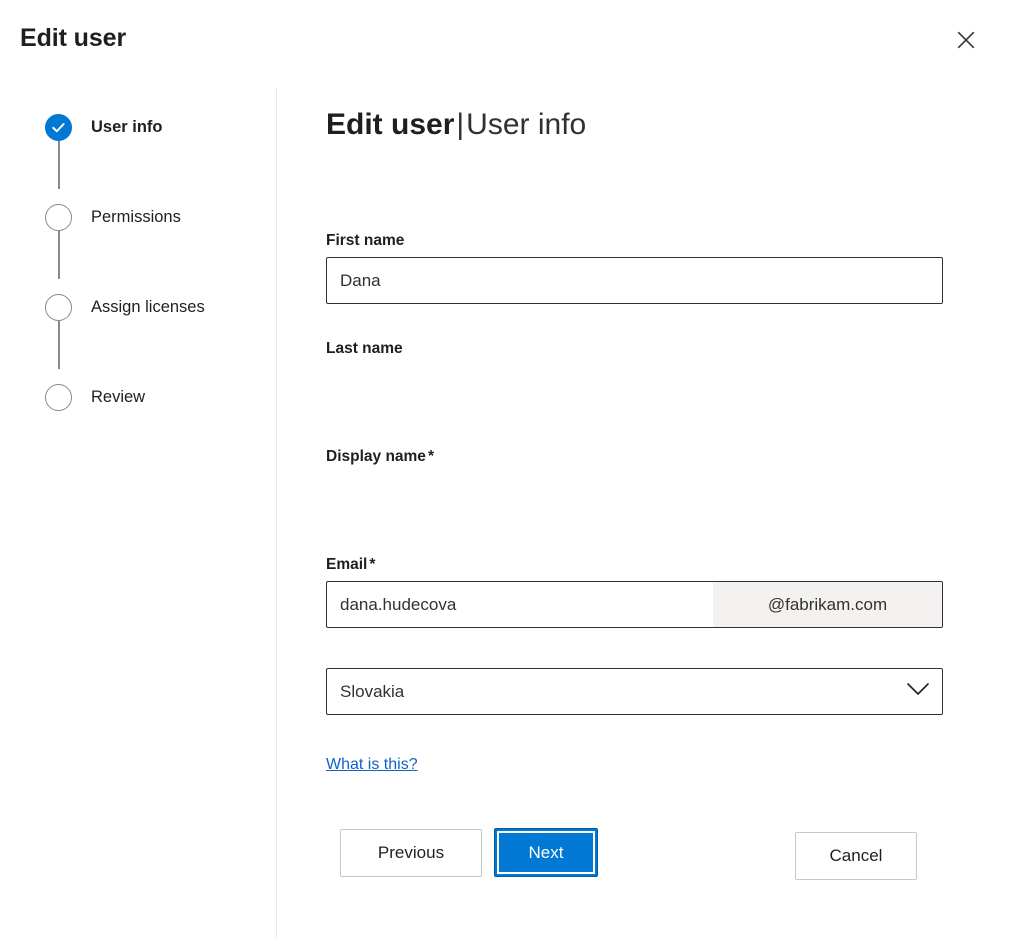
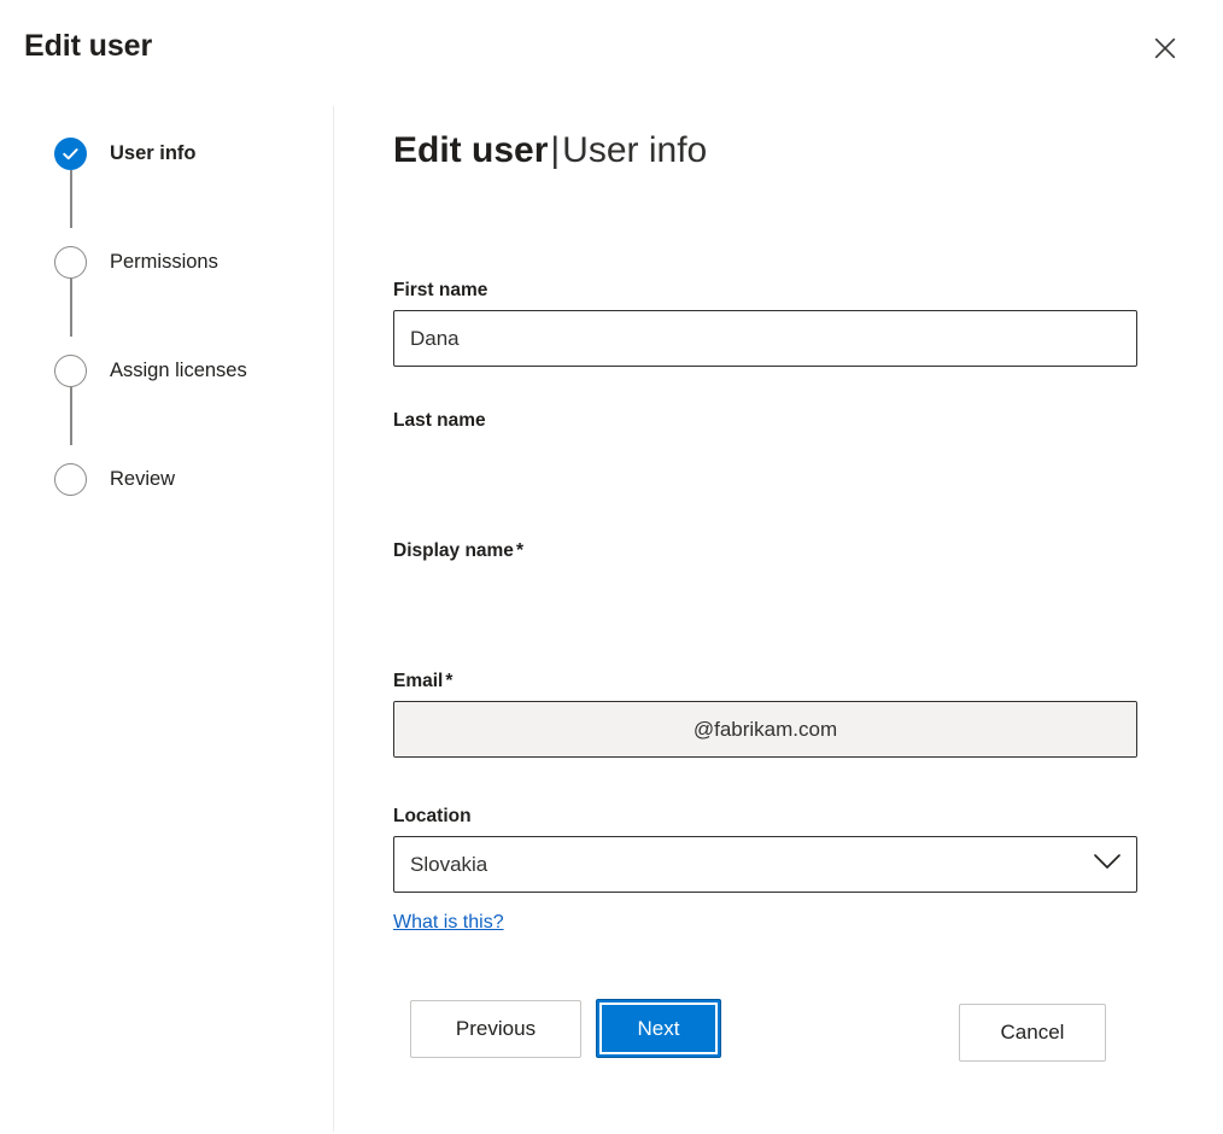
  Edit user
  User info
  Permissions
  Assign licenses
  Review
  Edit user|User info
  First name
  Dana
  Last name
  Display name*
  Email*
- dana.hudecova
  @fabrikam.com
+ Location
  Slovakia
  What is this?
  Previous
  Next
  Cancel
